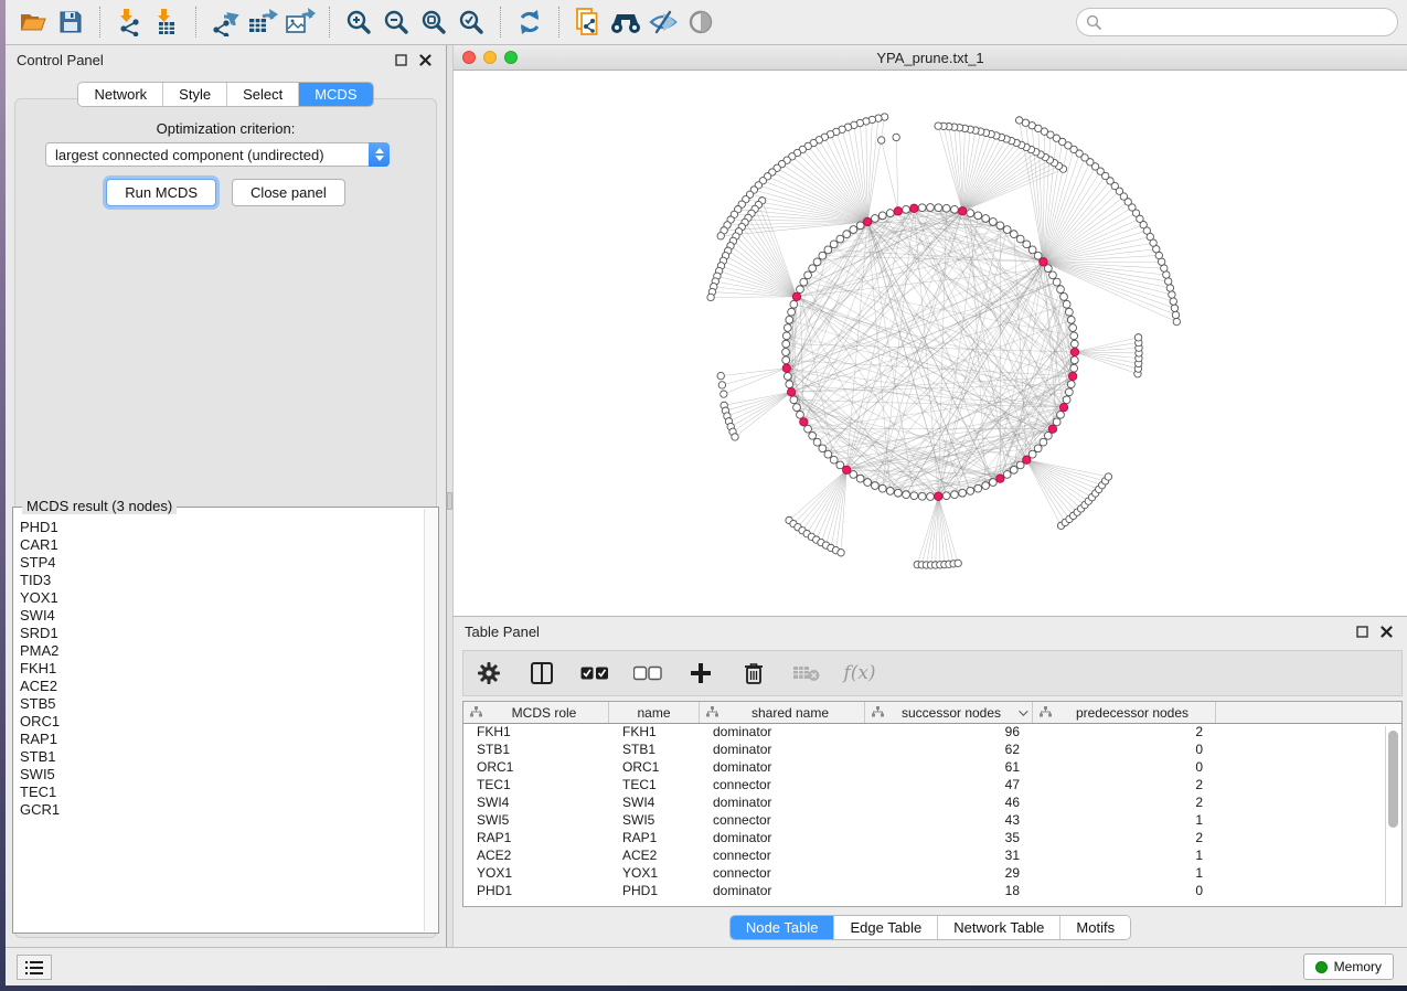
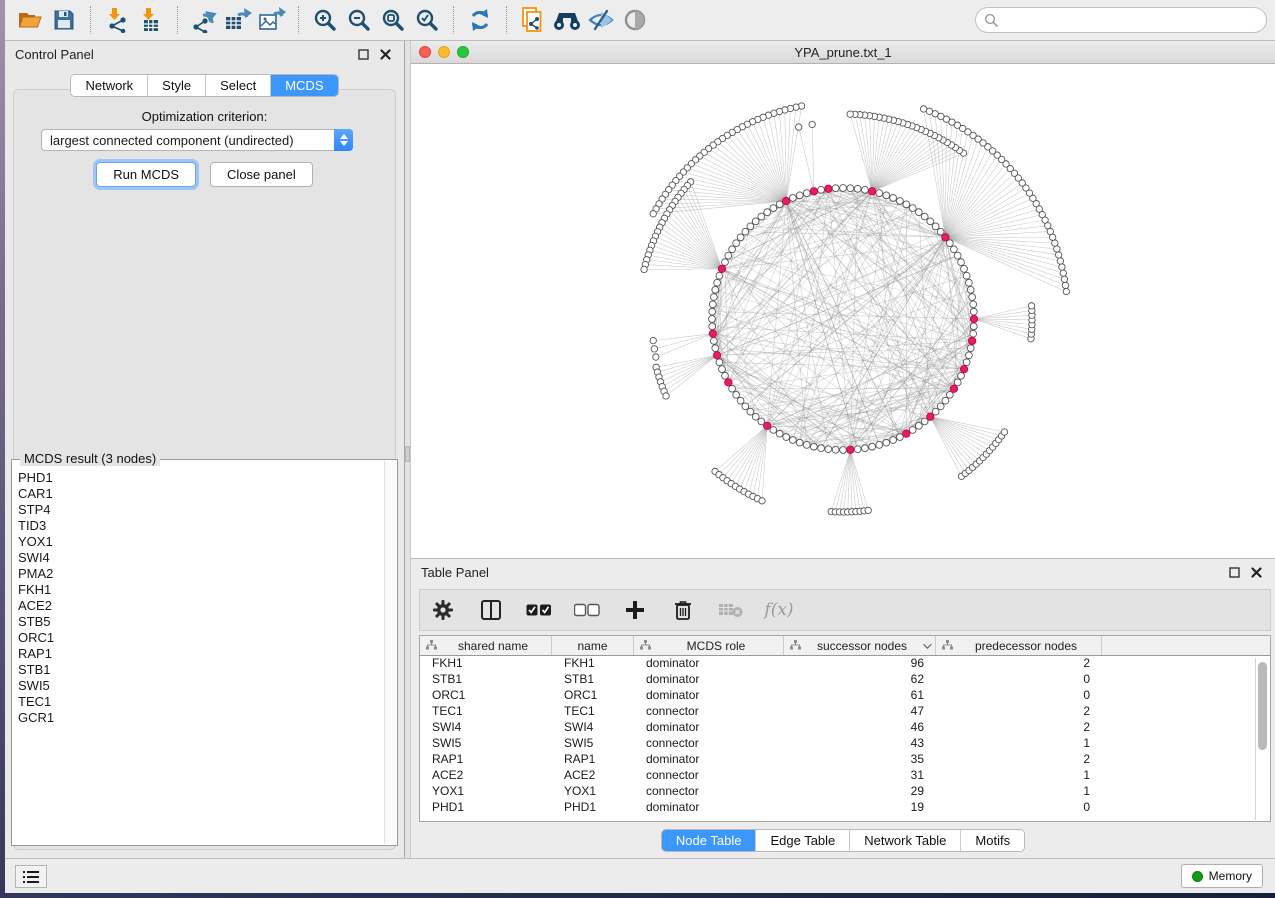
  Control Panel
  Network
  Style
  Select
  MCDS
  Optimization criterion:
  largest connected component (undirected)
  Run MCDS
  Close panel
  MCDS result (3 nodes)
  PHD1
  CAR1
  STP4
  TID3
  YOX1
  SWI4
- SRD1
  PMA2
  FKH1
  ACE2
  STB5
  ORC1
  RAP1
  STB1
  SWI5
  TEC1
  GCR1
  YPA_prune.txt_1
  Table Panel
  f(x)
- MCDS role
+ shared name
  name
- shared name
+ MCDS role
  successor nodes
  predecessor nodes
  FKH1
  FKH1
  dominator
  96
  2
  STB1
  STB1
  dominator
  62
  0
  ORC1
  ORC1
  dominator
  61
  0
  TEC1
  TEC1
  connector
  47
  2
  SWI4
  SWI4
  dominator
  46
  2
  SWI5
  SWI5
  connector
  43
  1
  RAP1
  RAP1
  dominator
  35
  2
  ACE2
  ACE2
  connector
  31
  1
  YOX1
  YOX1
  connector
  29
  1
  PHD1
  PHD1
  dominator
- 18
+ 19
  0
  Node Table
  Edge Table
  Network Table
  Motifs
  Memory
